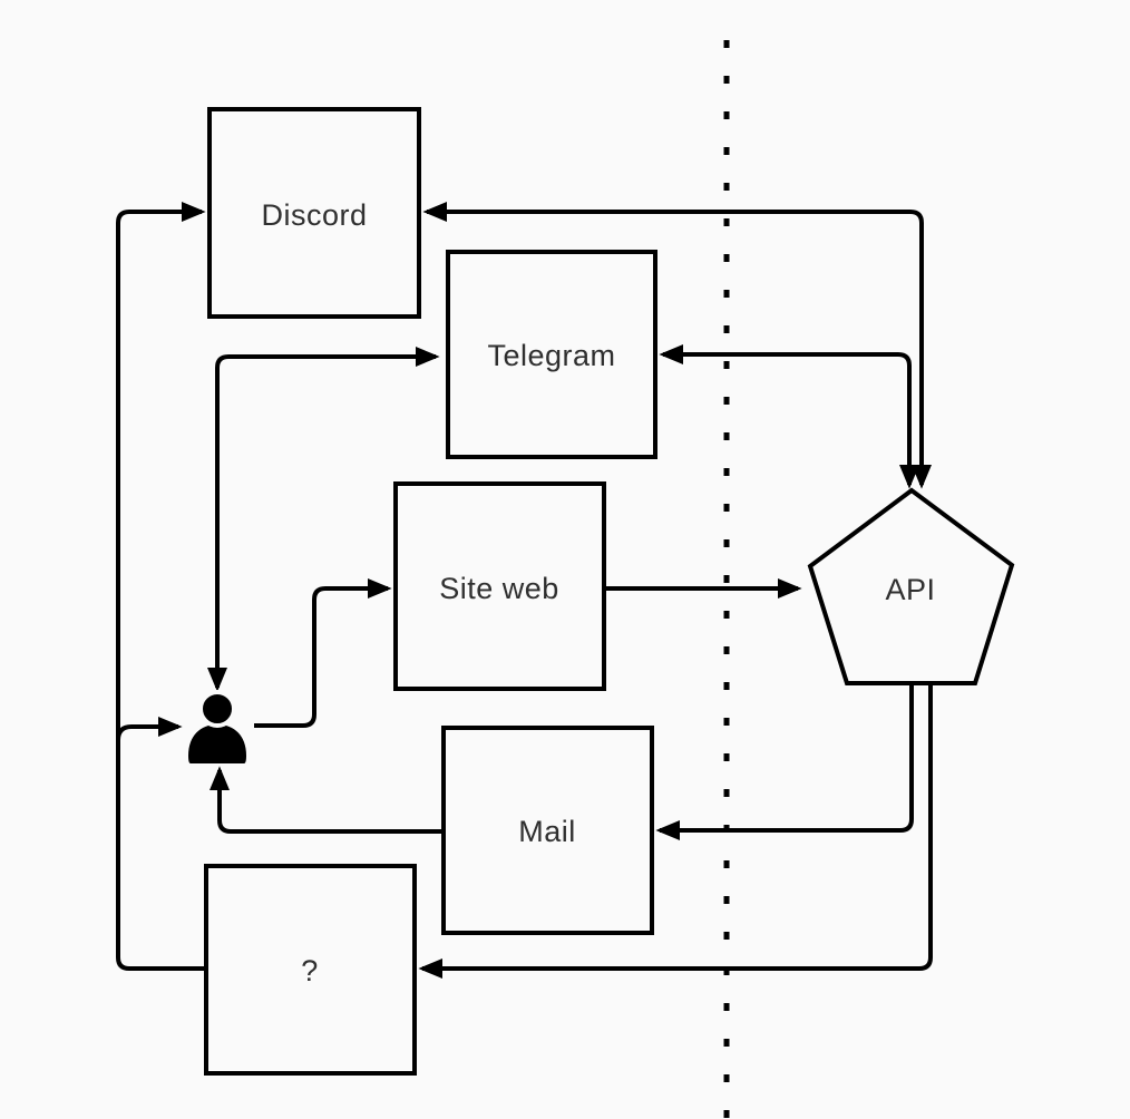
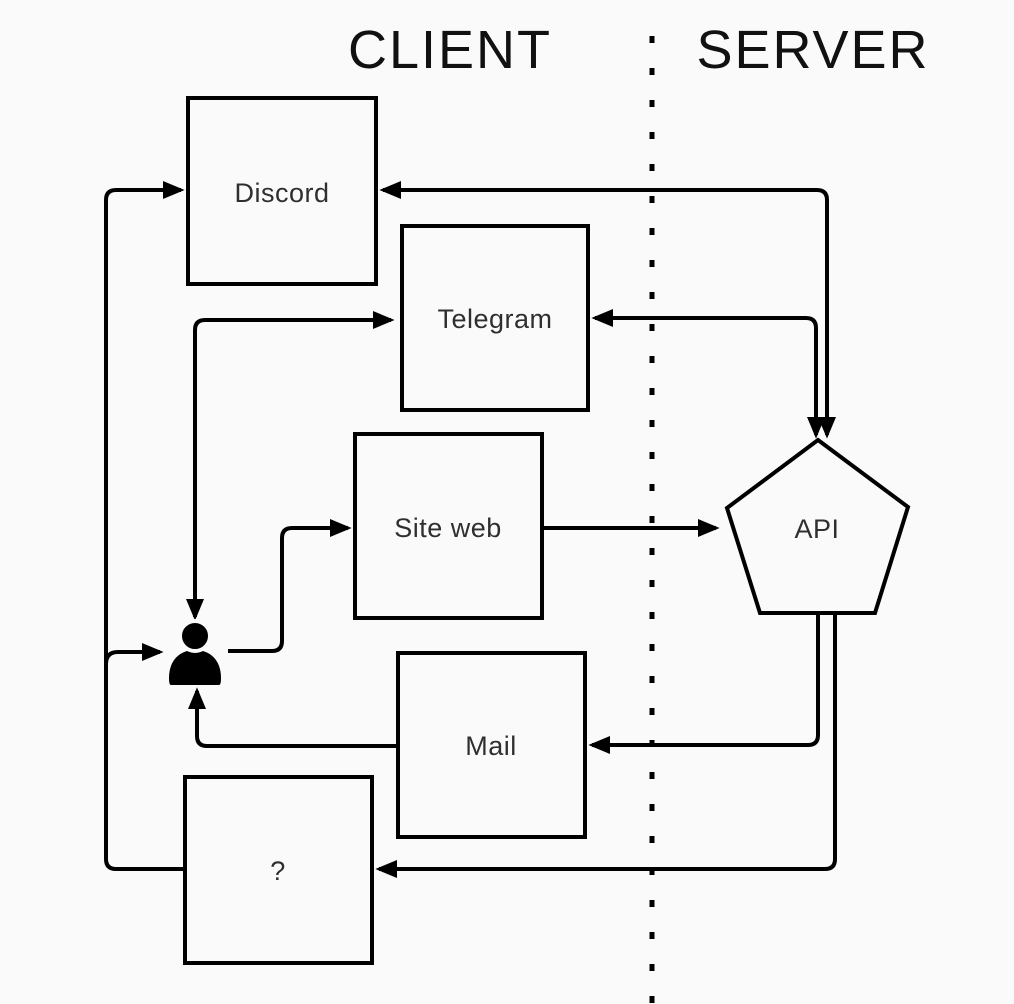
+ CLIENT
+ SERVER
  Discord
  Telegram
  Site web
  Mail
  ?
  API
